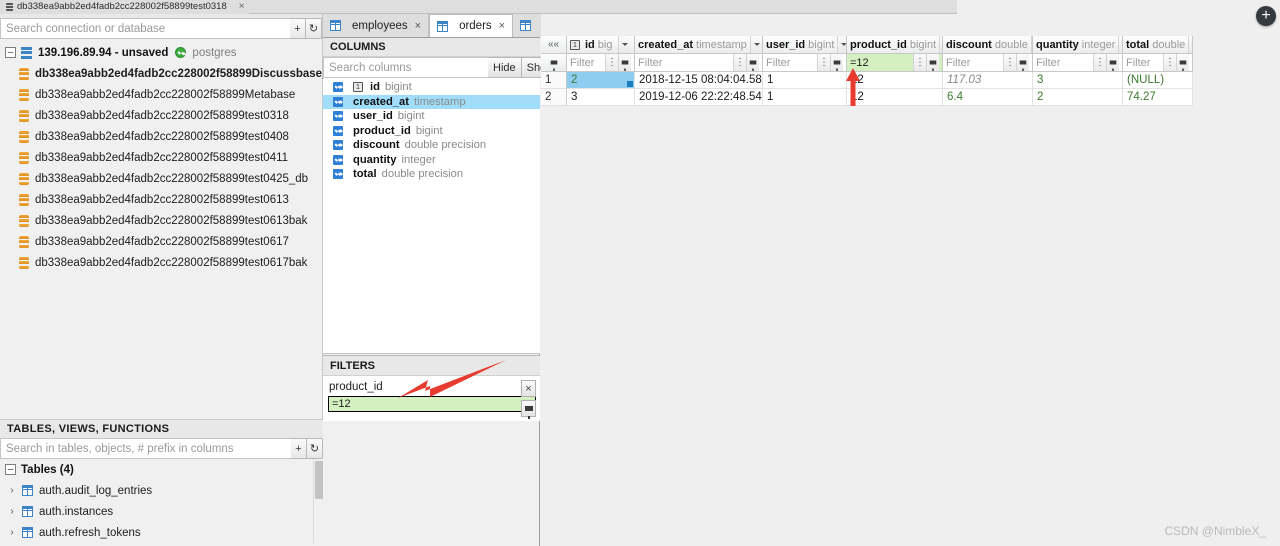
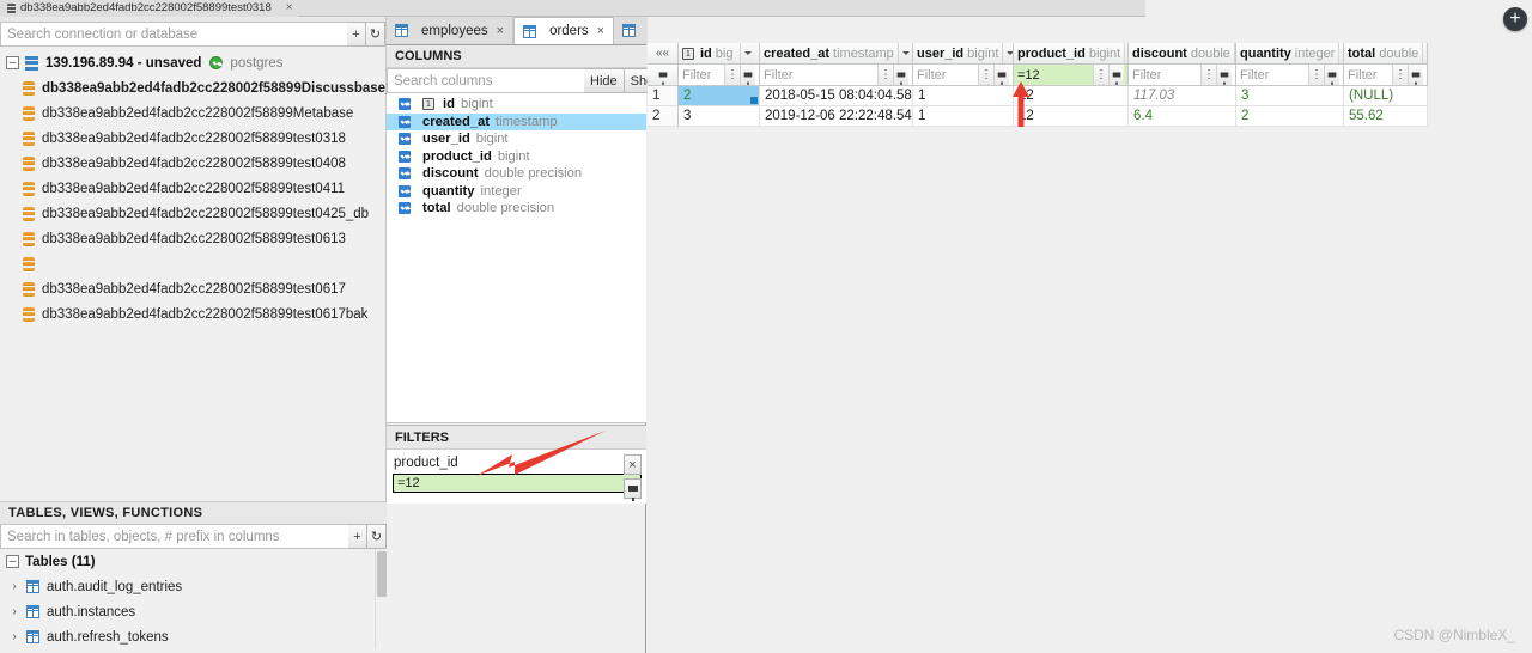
  Search connection or database
  +
  ↻
  ‒
  139.196.89.94 - unsaved
  postgres
  db338ea9abb2ed4fadb2cc228002f58899Discussbase
  db338ea9abb2ed4fadb2cc228002f58899Metabase
  db338ea9abb2ed4fadb2cc228002f58899test0318
  db338ea9abb2ed4fadb2cc228002f58899test0408
  db338ea9abb2ed4fadb2cc228002f58899test0411
  db338ea9abb2ed4fadb2cc228002f58899test0425_db
  db338ea9abb2ed4fadb2cc228002f58899test0613
- db338ea9abb2ed4fadb2cc228002f58899test0613bak
  db338ea9abb2ed4fadb2cc228002f58899test0617
  db338ea9abb2ed4fadb2cc228002f58899test0617bak
  TABLES, VIEWS, FUNCTIONS
  Search in tables, objects, # prefix in columns
  +
  ↻
  ‒
- Tables (4)
+ Tables (11)
  ›
  auth.audit_log_entries
  ›
  auth.instances
  ›
  auth.refresh_tokens
  db338ea9abb2ed4fadb2cc228002f58899test0318
  ×
  employees
  ×
  orders
  ×
  COLUMNS
  Search columns
  Hide
  id
  bigint
  created_at
  timestamp
  user_id
  bigint
  product_id
  bigint
  discount
  double precision
  quantity
  integer
  total
  double precision
  FILTERS
  product_id
  =12
  ×
  ««
  id
  big
  created_at
  timestamp
  user_id
  bigint
  product_id
  bigint
  discount
  double
  quantity
  integer
  total
  double
  Filter
  ⋮
  Filter
  ⋮
  Filter
  ⋮
  =12
  ⋮
  Filter
  ⋮
  Filter
  ⋮
  Filter
  ⋮
  1
  2
- 2018-12-15 08:04:04.58
+ 2018-05-15 08:04:04.58
  1
  117.03
  3
  (NULL)
  2
  3
  2019-12-06 22:22:48.54
  1
  6.4
  2
- 74.27
+ 55.62
  +
  CSDN @NimbleX_
